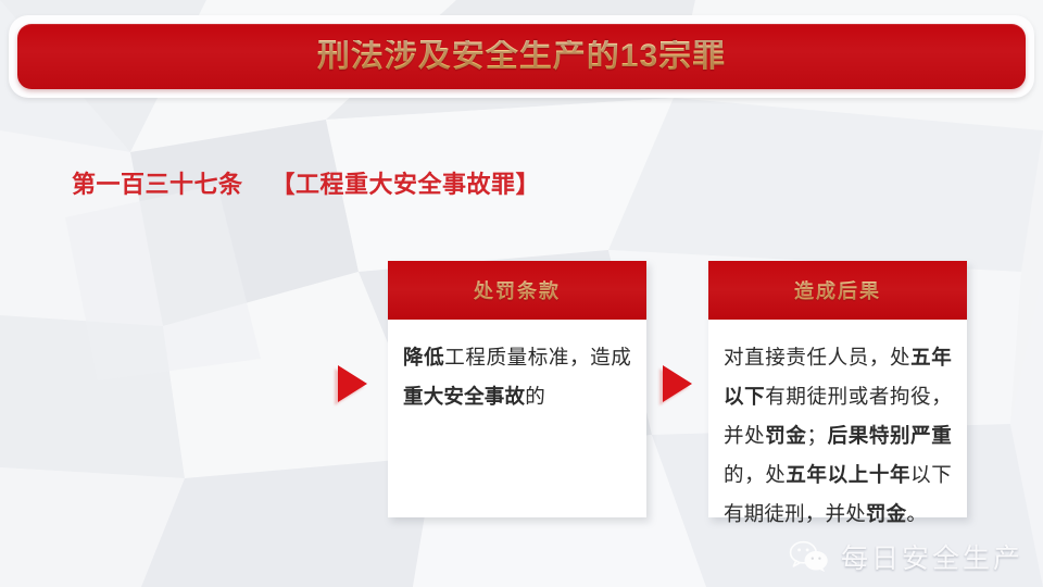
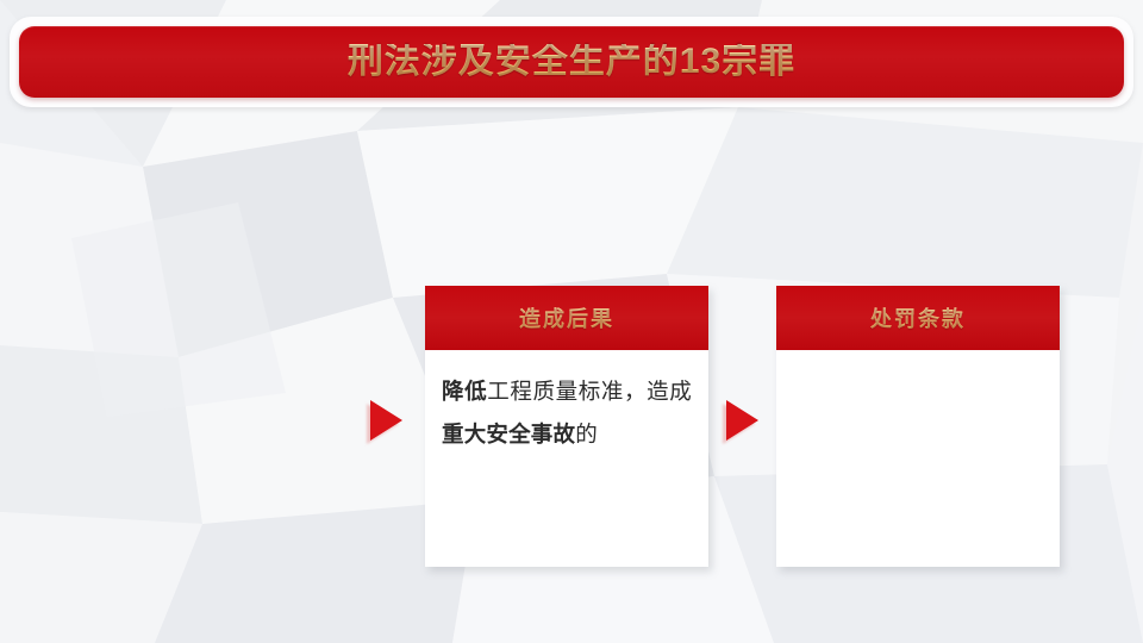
  刑法涉及安全生产的13宗罪
- 第一百三十七条 【工程重大安全事故罪】
- 处罚条款
+ 造成后果
  降低工程质量标准，造成重大安全事故的
- 造成后果
+ 处罚条款
- 对直接责任人员，处五年以下有期徒刑或者拘役，并处罚金；后果特别严重的，处五年以上十年以下有期徒刑，并处罚金。
- 每日安全生产
